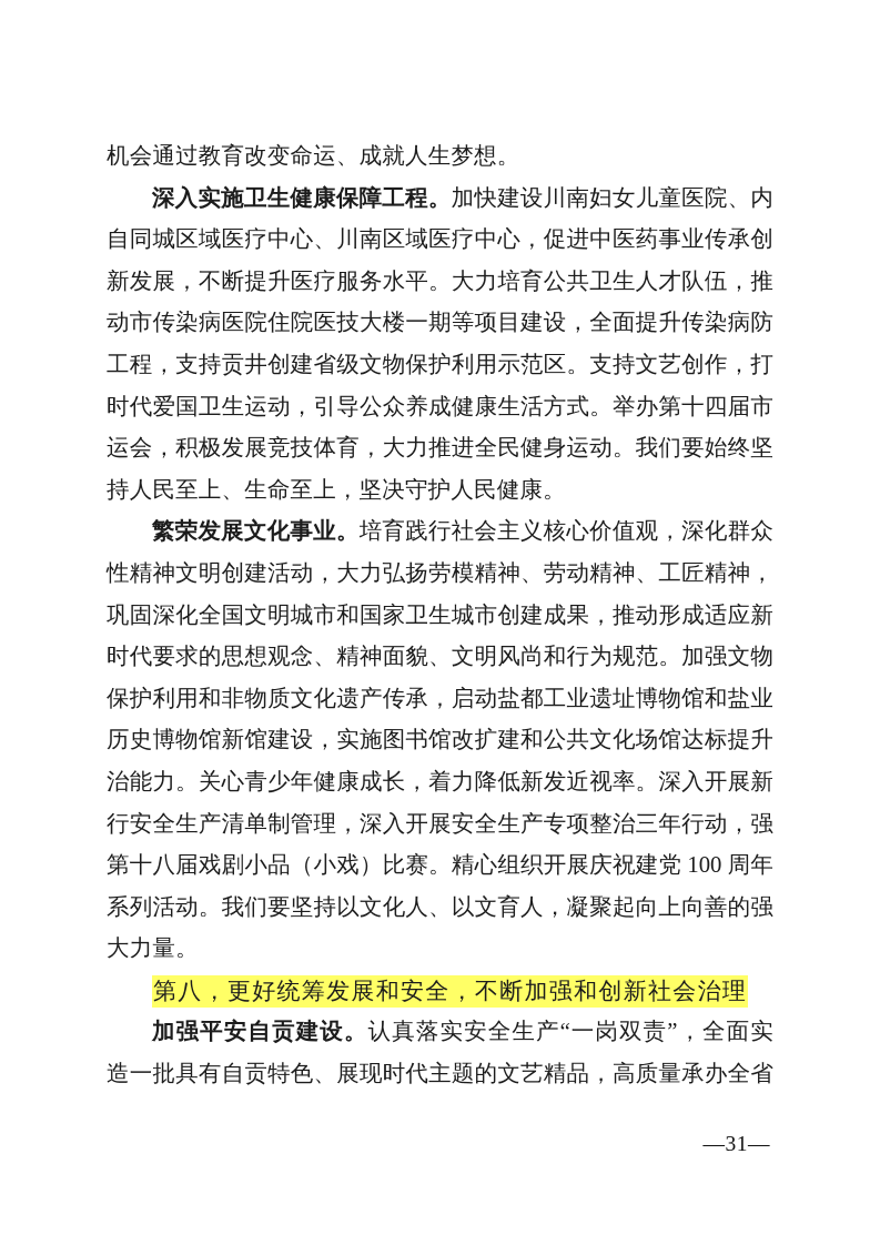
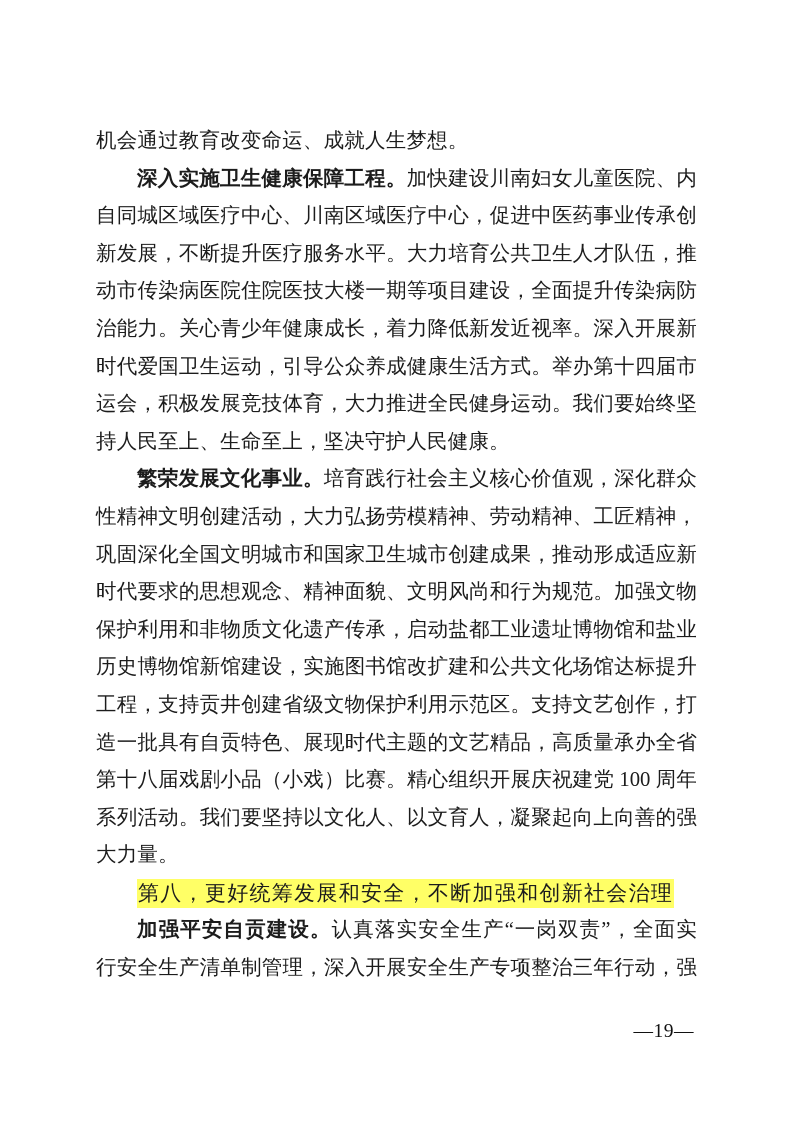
  机会通过教育改变命运、成就人生梦想。
  深入实施卫生健康保障工程。加快建设川南妇女儿童医院、内
  自同城区域医疗中心、川南区域医疗中心，促进中医药事业传承创
  新发展，不断提升医疗服务水平。大力培育公共卫生人才队伍，推
  动市传染病医院住院医技大楼一期等项目建设，全面提升传染病防
- 工程，支持贡井创建省级文物保护利用示范区。支持文艺创作，打
+ 治能力。关心青少年健康成长，着力降低新发近视率。深入开展新
  时代爱国卫生运动，引导公众养成健康生活方式。举办第十四届市
  运会，积极发展竞技体育，大力推进全民健身运动。我们要始终坚
  持人民至上、生命至上，坚决守护人民健康。
  繁荣发展文化事业。培育践行社会主义核心价值观，深化群众
  性精神文明创建活动，大力弘扬劳模精神、劳动精神、工匠精神，
  巩固深化全国文明城市和国家卫生城市创建成果，推动形成适应新
  时代要求的思想观念、精神面貌、文明风尚和行为规范。加强文物
  保护利用和非物质文化遗产传承，启动盐都工业遗址博物馆和盐业
  历史博物馆新馆建设，实施图书馆改扩建和公共文化场馆达标提升
- 治能力。关心青少年健康成长，着力降低新发近视率。深入开展新
+ 工程，支持贡井创建省级文物保护利用示范区。支持文艺创作，打
- 行安全生产清单制管理，深入开展安全生产专项整治三年行动，强
+ 造一批具有自贡特色、展现时代主题的文艺精品，高质量承办全省
  第十八届戏剧小品（小戏）比赛。精心组织开展庆祝建党 100 周年
  系列活动。我们要坚持以文化人、以文育人，凝聚起向上向善的强
  大力量。
  第八，更好统筹发展和安全，不断加强和创新社会治理
  加强平安自贡建设。认真落实安全生产“一岗双责”，全面实
- 造一批具有自贡特色、展现时代主题的文艺精品，高质量承办全省
+ 行安全生产清单制管理，深入开展安全生产专项整治三年行动，强
- —31—
+ —19—
